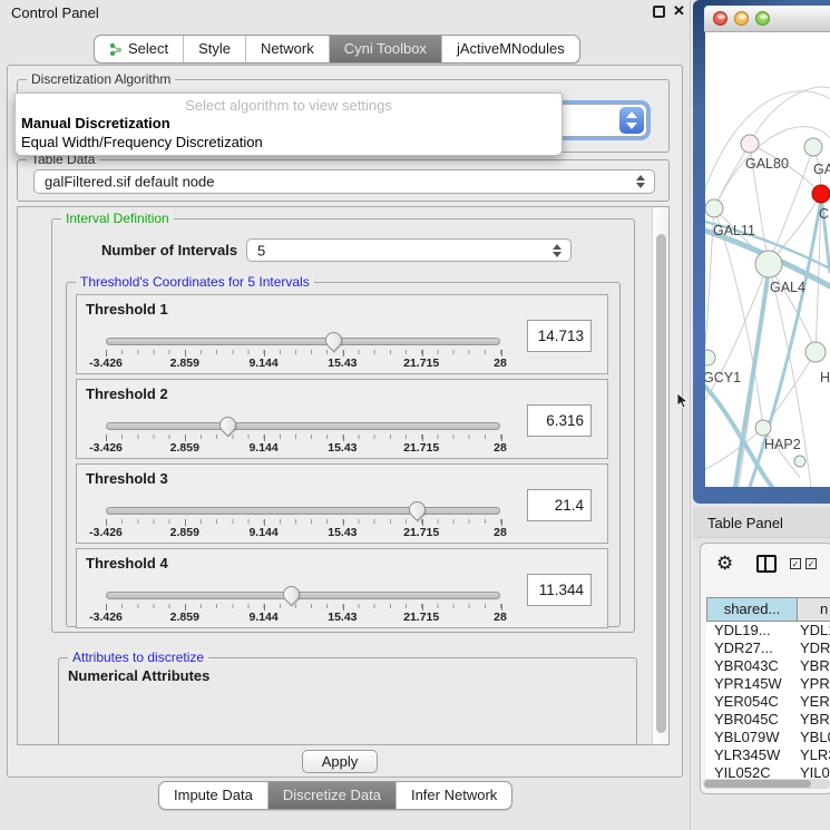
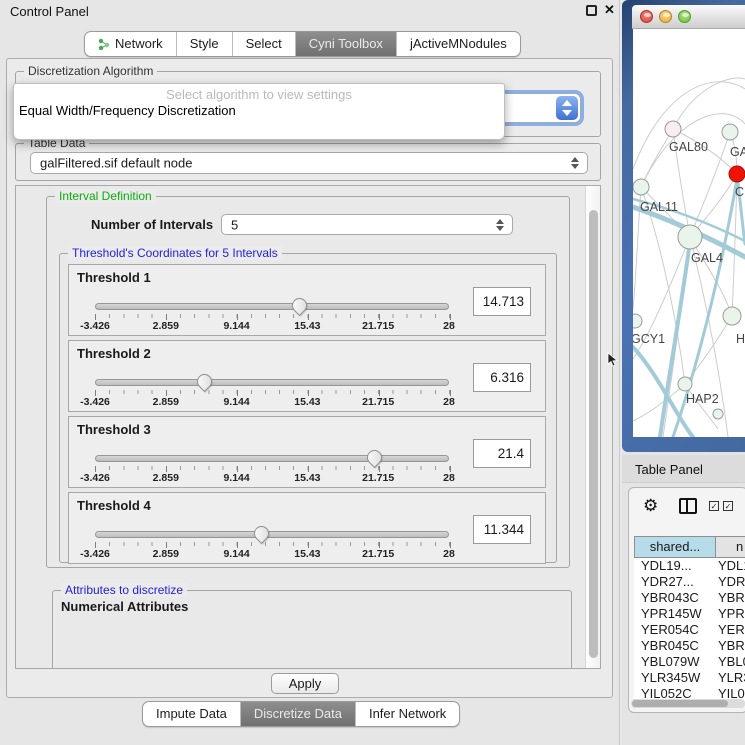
  Control Panel
  ✕
- Select
+ Network
  Style
- Network
+ Select
  Cyni Toolbox
  jActiveMNodules
  Discretization Algorithm
  Select algorithm to view settings
- Manual Discretization
  Equal Width/Frequency Discretization
  Table Data
  galFiltered.sif default node
  Interval Definition
  Number of Intervals
  5
  Threshold's Coordinates for 5 Intervals
  Threshold 1
  -3.426
  2.859
  9.144
  15.43
  21.715
  28
  14.713
  Threshold 2
  -3.426
  2.859
  9.144
  15.43
  21.715
  28
  6.316
  Threshold 3
  -3.426
  2.859
  9.144
  15.43
  21.715
  28
  21.4
  Threshold 4
  -3.426
  2.859
  9.144
  15.43
  21.715
  28
  11.344
  Attributes to discretize
  Numerical Attributes
  Apply
  Impute Data
  Discretize Data
  Infer Network
  GAL80
  GA
  GAL11
  C
  GAL4
  GCY1
  H
  HAP2
  Table Panel
  ⚙
  ✓
  ✓
  shared...
  n
  YDL19...
  YDL
  YDR27...
  YDR
  YBR043C
  YBR
  YPR145W
  YPR
  YER054C
  YER
  YBR045C
  YBR
  YBL079W
  YBL
  YLR345W
  YLR
  YIL052C
  YIL0
